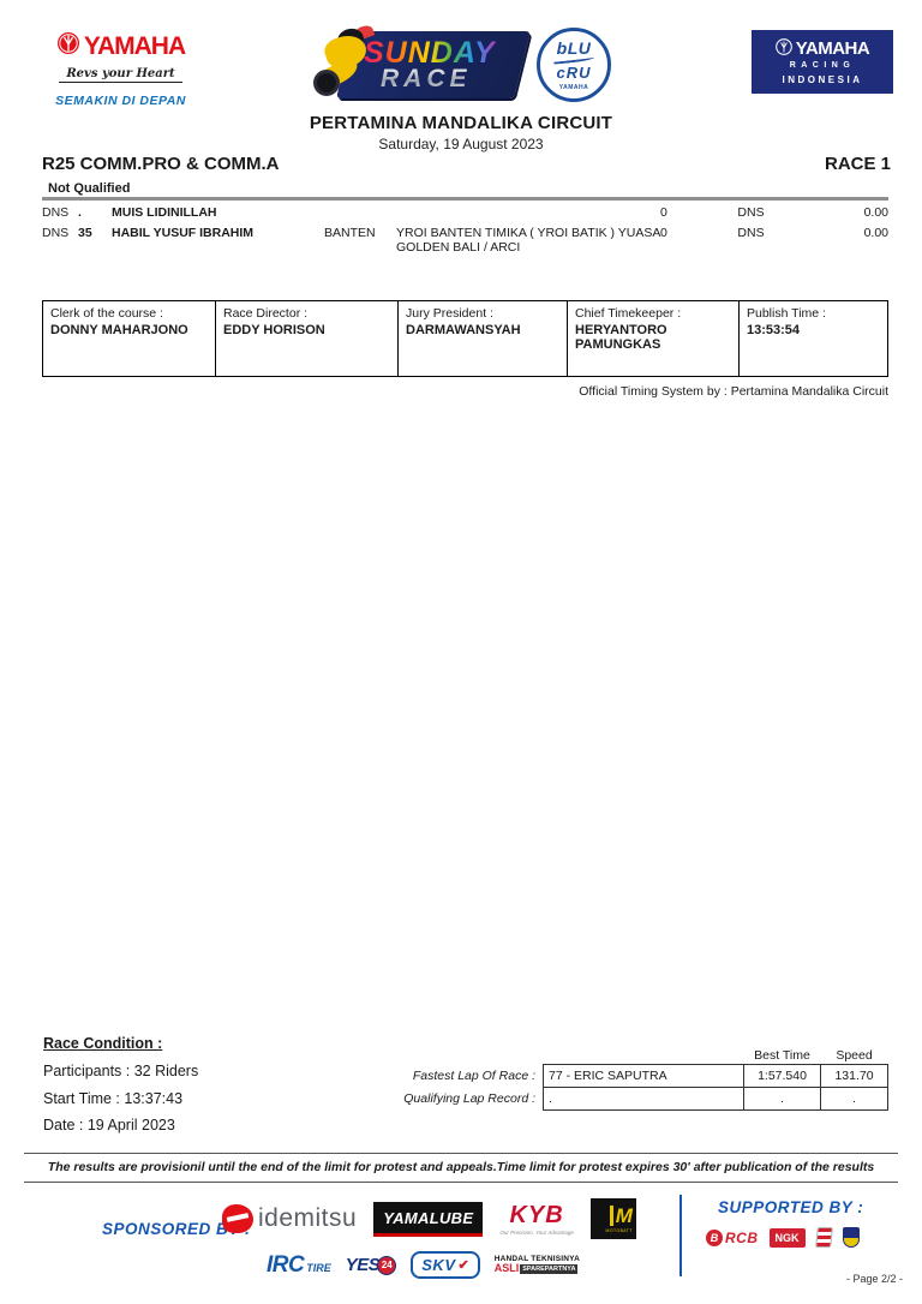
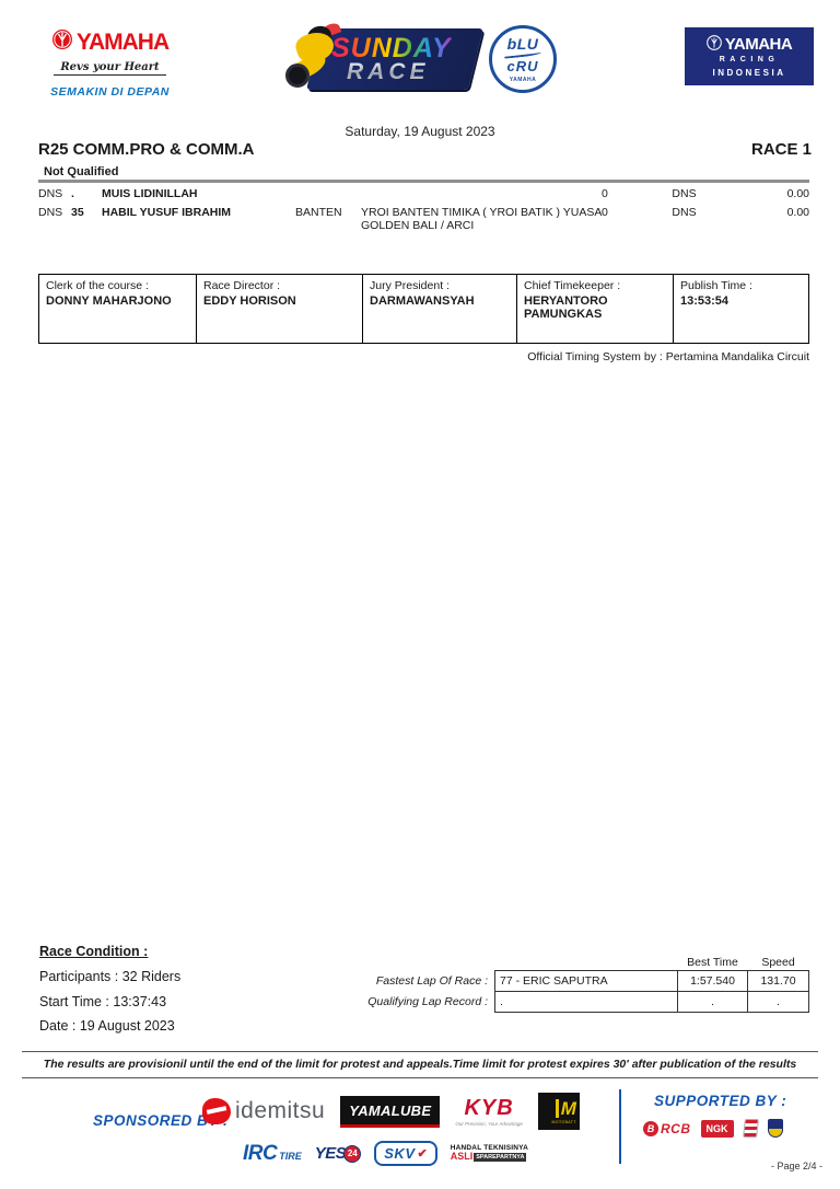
  YAMAHA
  Revs your Heart
  SEMAKIN DI DEPAN
  SUNDAY
  RACE
  bLU
  cRU
  YAMAHA
  INDONESIA
- PERTAMINA MANDALIKA CIRCUIT
  Saturday, 19 August 2023
  R25 COMM.PRO & COMM.A
  RACE 1
  Not Qualified
  DNS
  .
  MUIS LIDINILLAH
  0
  DNS
  0.00
  DNS
  35
  HABIL YUSUF IBRAHIM
  BANTEN
  YROI BANTEN TIMIKA ( YROI BATIK ) YUASA GOLDEN BALI / ARCI
  0
  DNS
  0.00
  Clerk of the course :
  DONNY MAHARJONO
  Race Director :
  EDDY HORISON
  Jury President :
  DARMAWANSYAH
  Chief Timekeeper :
  HERYANTORO PAMUNGKAS
  Publish Time :
  13:53:54
  Official Timing System by : Pertamina Mandalika Circuit
  Race Condition :
  Participants : 32 Riders
  Start Time : 13:37:43
- Date : 19 April 2023
+ Date : 19 August 2023
  Best Time
  Speed
  Fastest Lap Of Race :
  77 - ERIC SAPUTRA
  1:57.540
  131.70
  Qualifying Lap Record :
  .
  .
  .
  The results are provisionil until the end of the limit for protest and appeals.Time limit for protest expires 30' after publication of the results
  SPONSORED B
  idemitsu
  YAMALUBE
  KYB
  M
  IRC
  TIRE
  YES
  24
  SKV
  ✔
  ASLI
  SUPPORTED BY :
  B
  RCB
  NGK
- - Page 2/2 -
+ - Page 2/4 -
